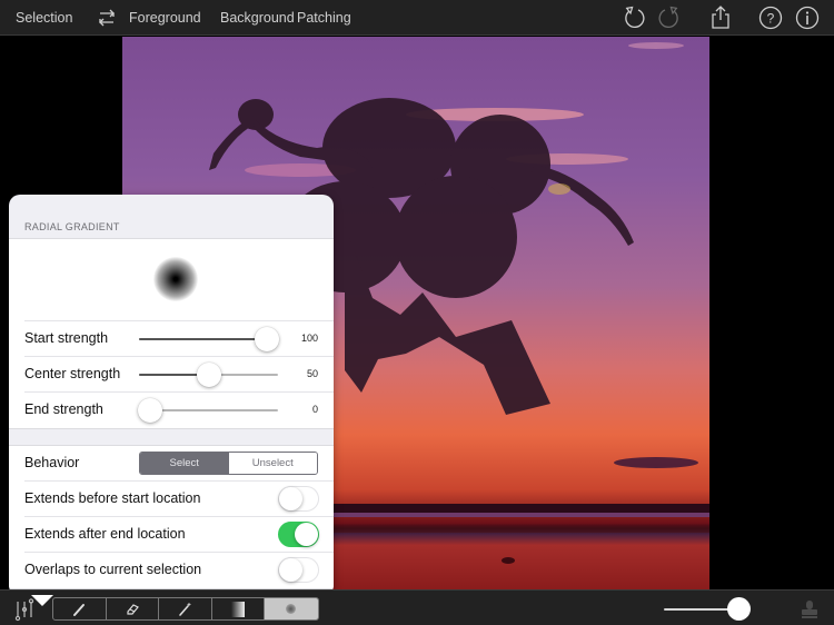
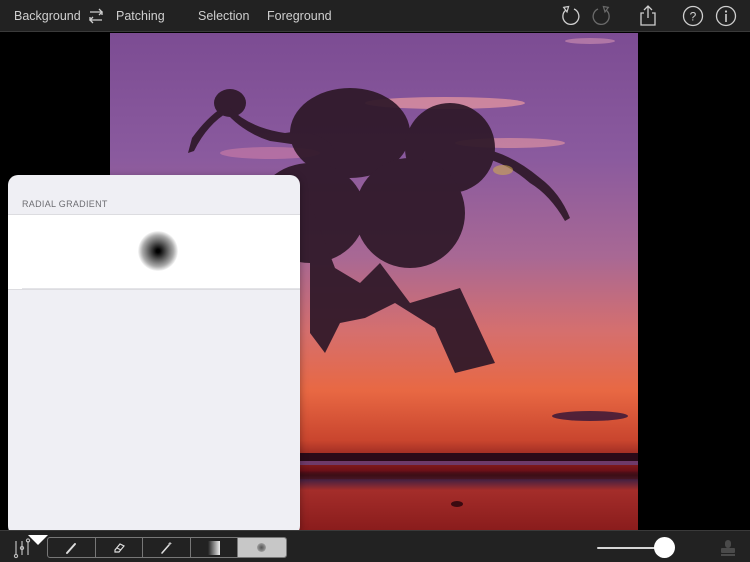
- Selection
+ Background
- Foreground
+ Patching
- Background
+ Selection
- Patching
+ Foreground
  ?
  RADIAL GRADIENT
- Start strength
- 100
- Center strength
- 50
- End strength
- 0
- Behavior
- Select
- Unselect
- Extends before start location
- Extends after end location
- Overlaps to current selection
